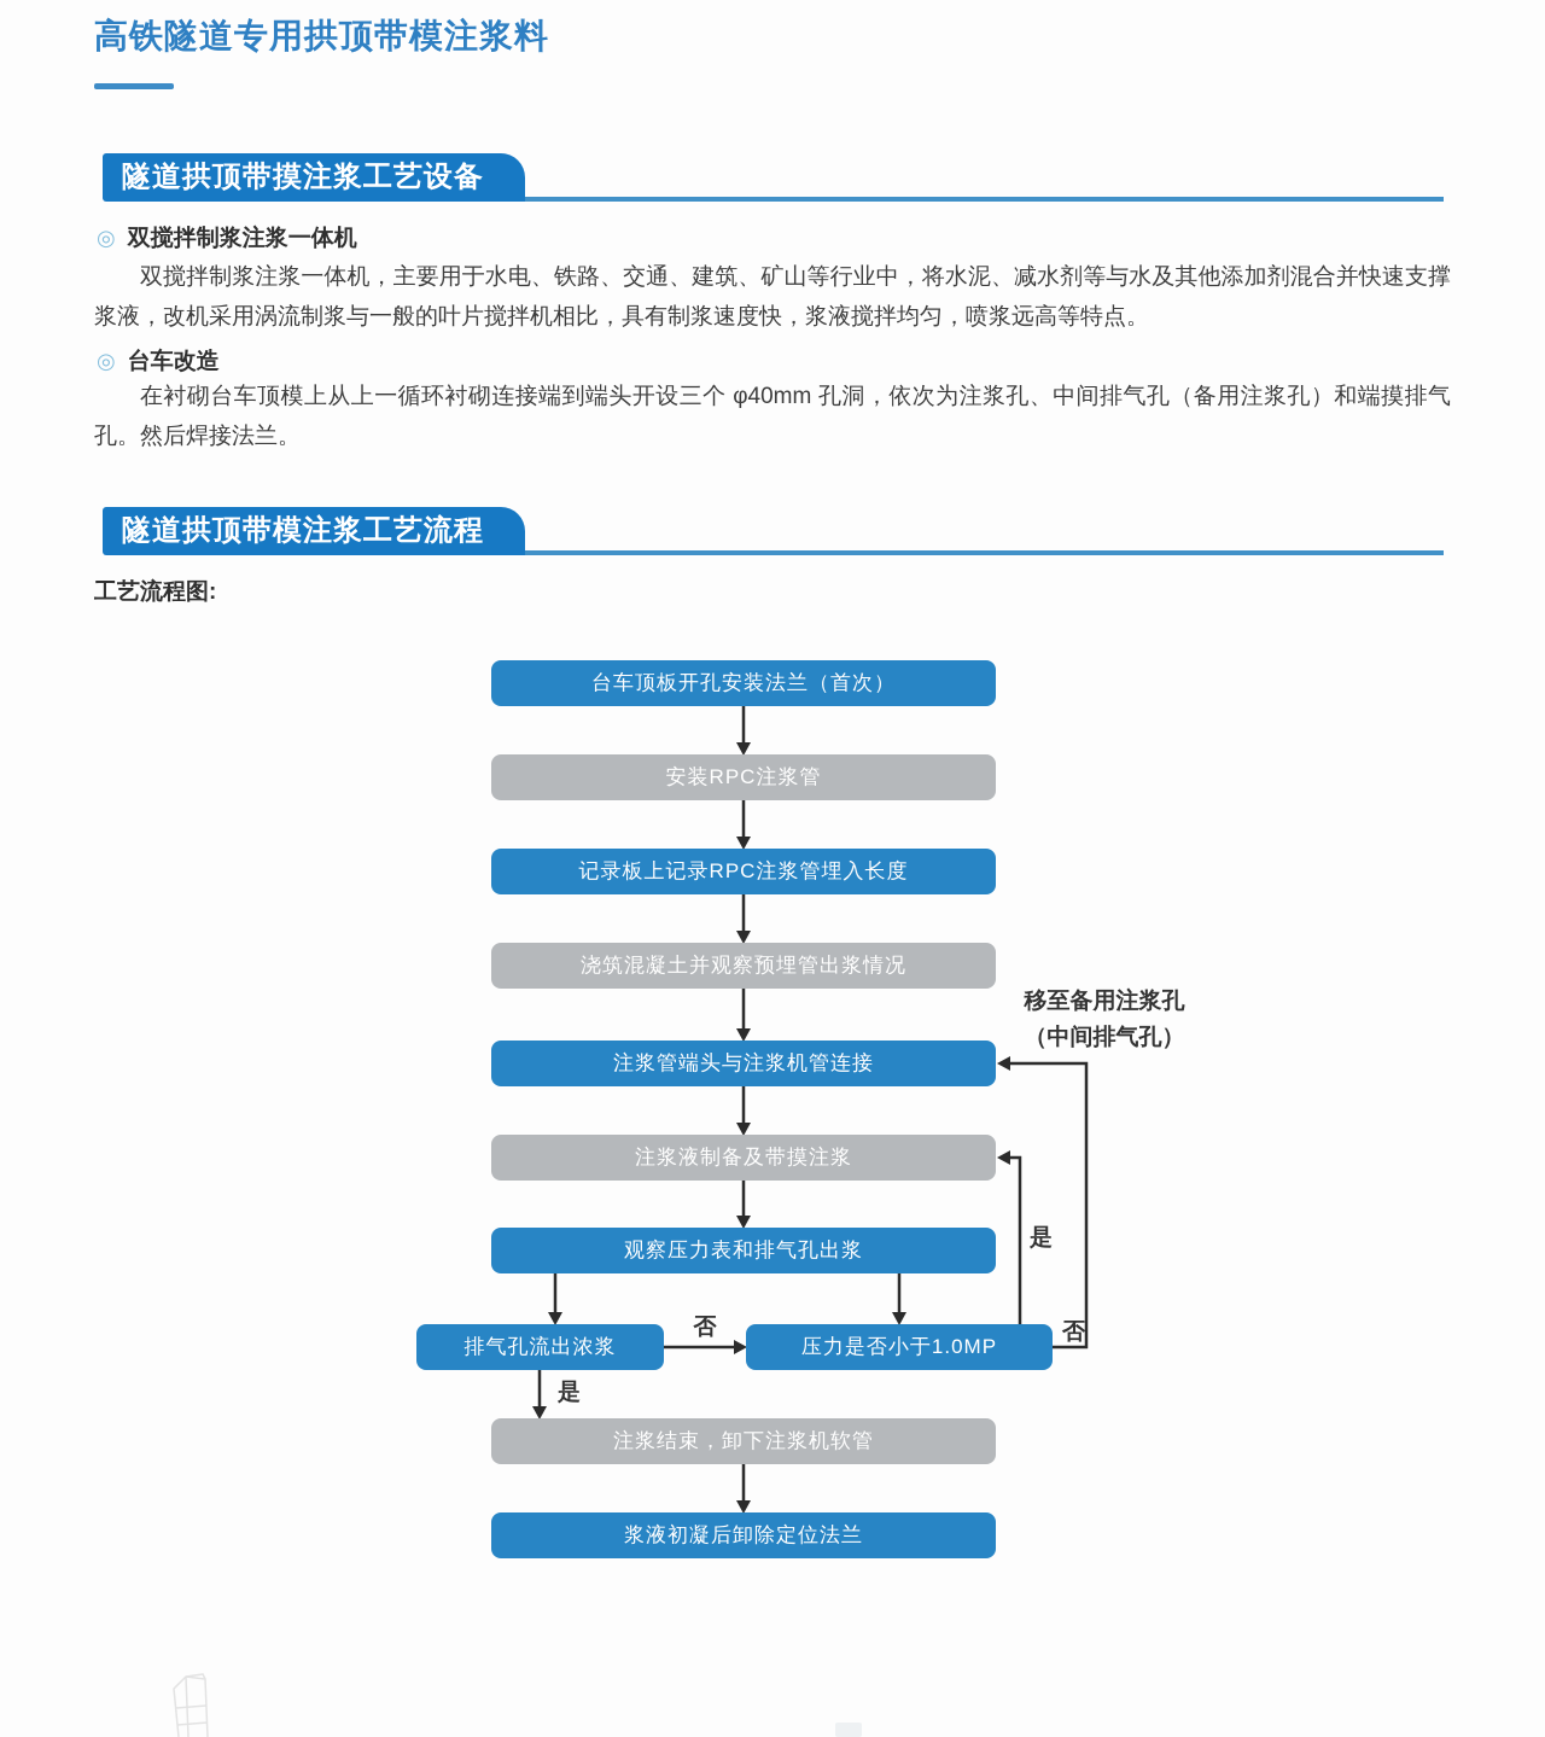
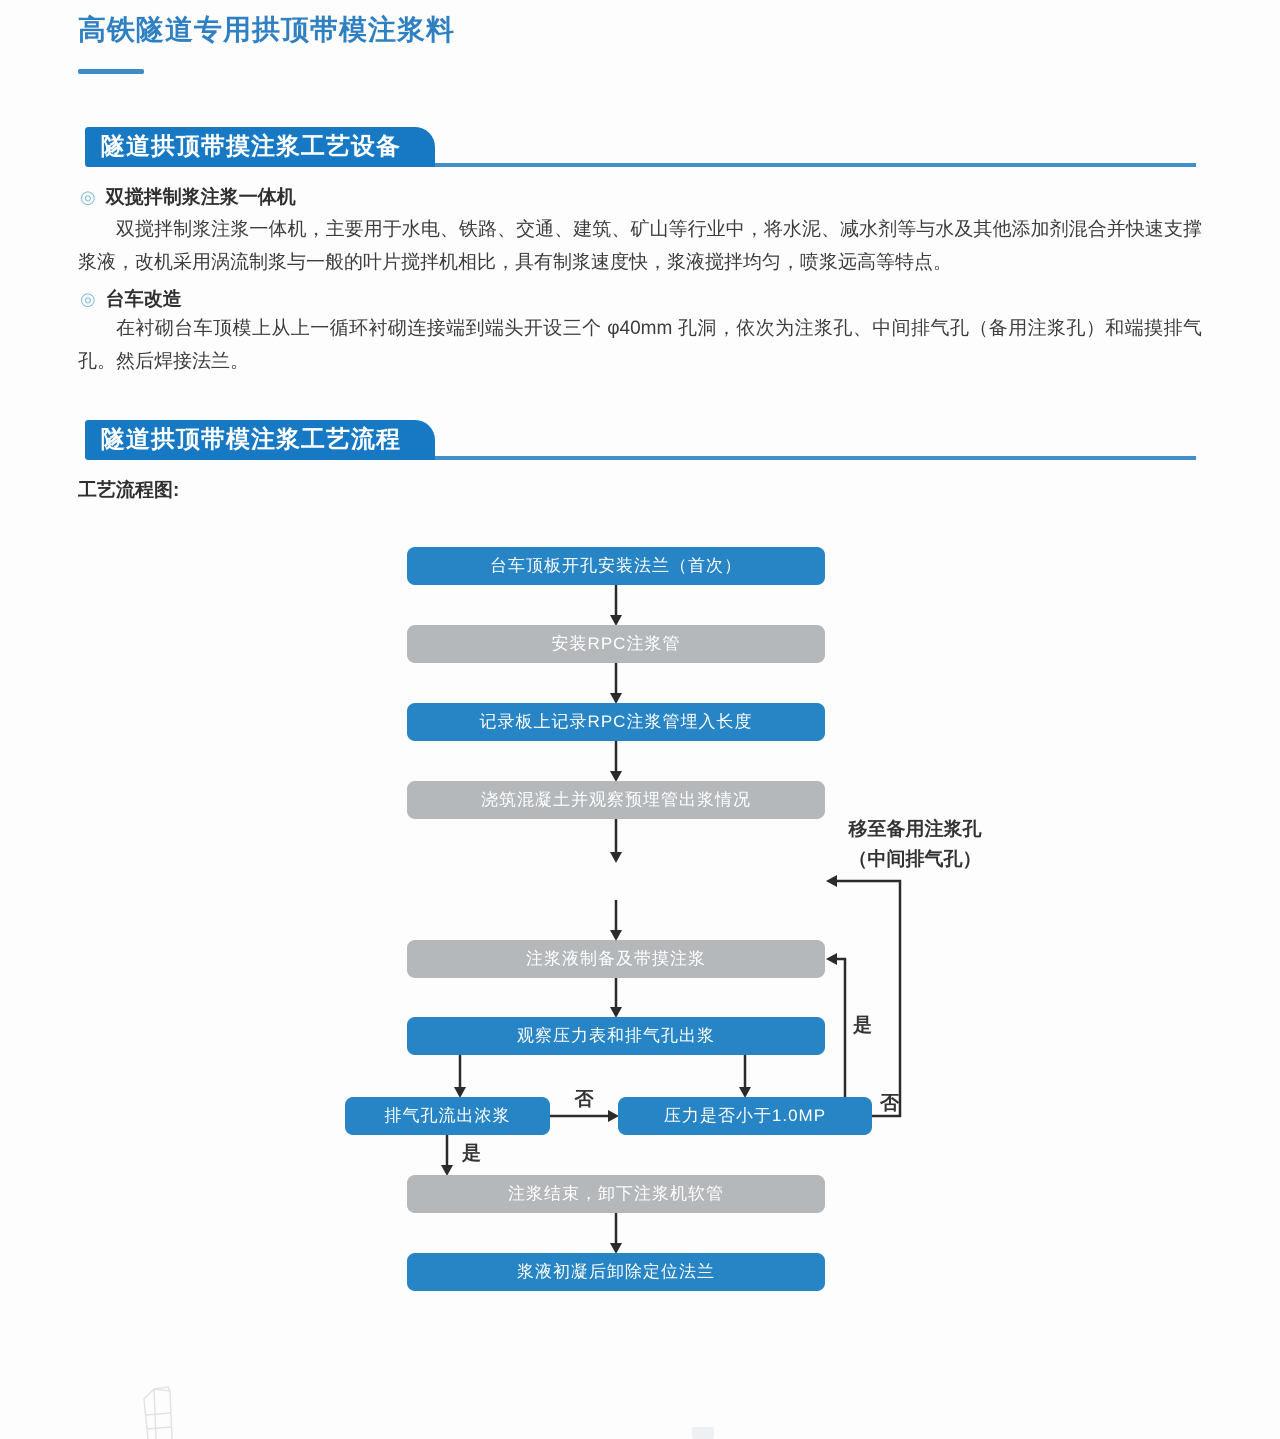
  高铁隧道专用拱顶带模注浆料
  隧道拱顶带摸注浆工艺设备
  ◎
  双搅拌制浆注浆一体机
  双搅拌制浆注浆一体机，主要用于水电、铁路、交通、建筑、矿山等行业中，将水泥、减水剂等与水及其他添加剂混合并快速支撑浆液，改机采用涡流制浆与一般的叶片搅拌机相比，具有制浆速度快，浆液搅拌均匀，喷浆远高等特点。
  ◎
  台车改造
  在衬砌台车顶模上从上一循环衬砌连接端到端头开设三个 φ40mm 孔洞，依次为注浆孔、中间排气孔（备用注浆孔）和端摸排气孔。然后焊接法兰。
  隧道拱顶带模注浆工艺流程
  工艺流程图:
  台车顶板开孔安装法兰（首次）
  安装RPC注浆管
  记录板上记录RPC注浆管埋入长度
  浇筑混凝土并观察预埋管出浆情况
- 注浆管端头与注浆机管连接
  注浆液制备及带摸注浆
  观察压力表和排气孔出浆
  排气孔流出浓浆
  压力是否小于1.0MP
  注浆结束，卸下注浆机软管
  浆液初凝后卸除定位法兰
  否
  是
  是
  否
  移至备用注浆孔
  （中间排气孔）
